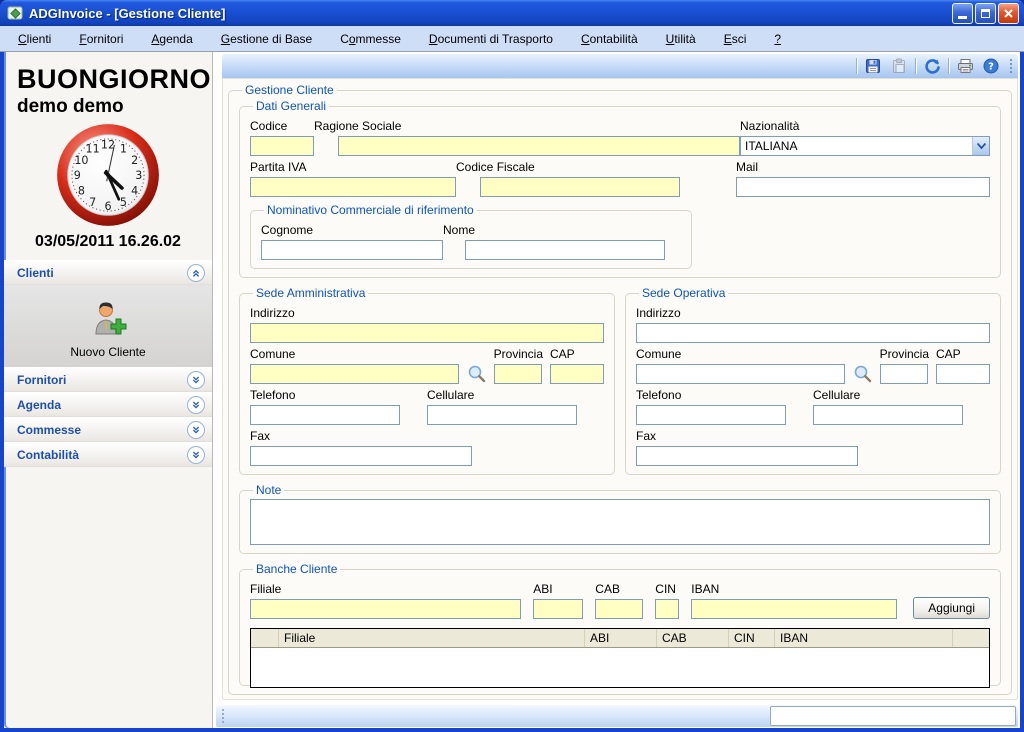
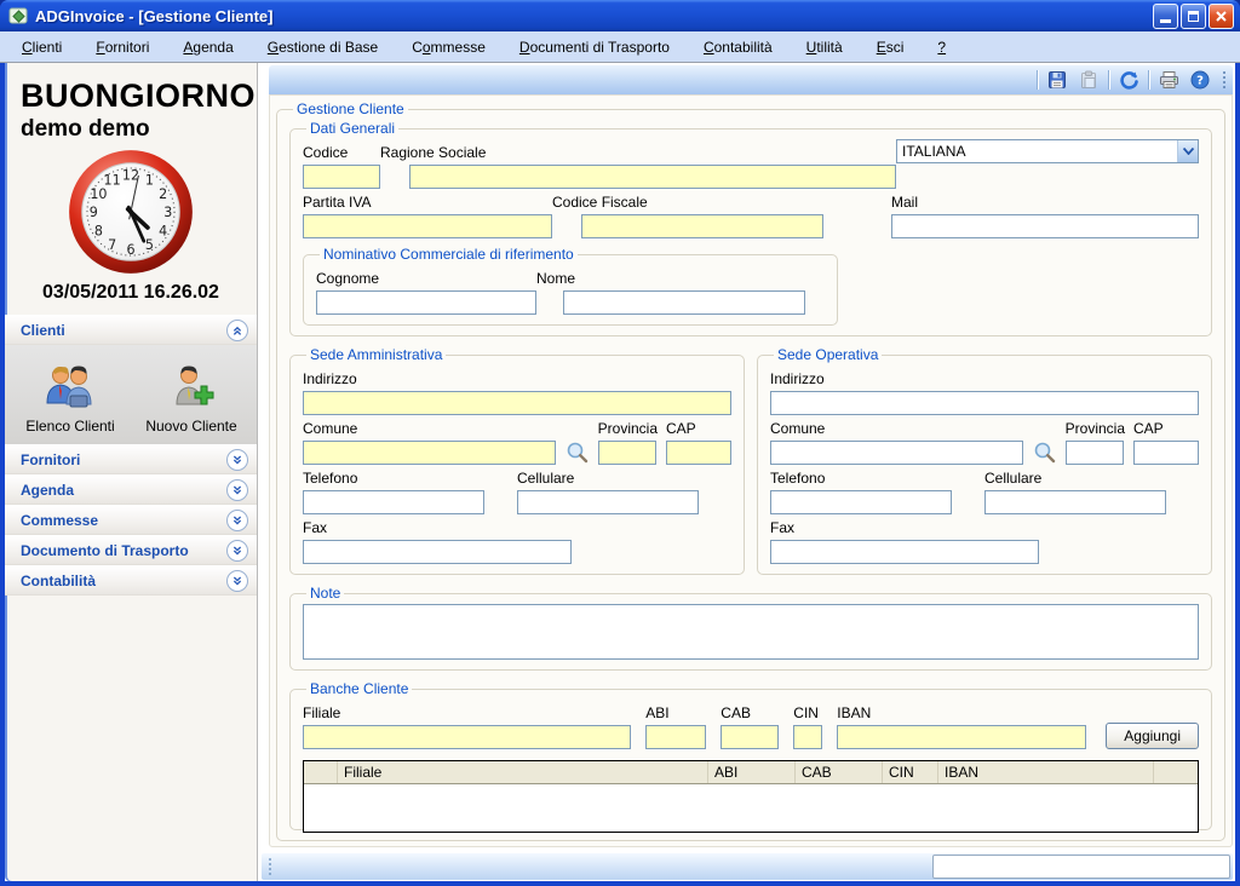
  ADGInvoice - [Gestione Cliente]
  Clienti
  Fornitori
  Agenda
  Gestione di Base
  Commesse
  Documenti di Trasporto
  Contabilità
  Utilità
  Esci
  ?
  BUONGIORNO
  demo demo
  12
  1
  2
  3
  4
  5
  6
  7
  8
  9
  10
  11
  03/05/2011 16.26.02
  Clienti
+ Elenco Clienti
  Nuovo Cliente
  Fornitori
  Agenda
  Commesse
+ Documento di Trasporto
  Contabilità
  ?
  Gestione Cliente
  Dati Generali
  Codice
  Ragione Sociale
- Nazionalità
  ITALIANA
  Partita IVA
  Codice Fiscale
  Mail
  Nominativo Commerciale di riferimento
  Cognome
  Nome
  Sede Amministrativa
  Indirizzo
  Comune
  Provincia
  CAP
  Telefono
  Cellulare
  Fax
  Sede Operativa
  Indirizzo
  Comune
  Provincia
  CAP
  Telefono
  Cellulare
  Fax
  Note
  Banche Cliente
  Filiale
  ABI
  CAB
  CIN
  IBAN
  Aggiungi
  Filiale
  ABI
  CAB
  CIN
  IBAN
